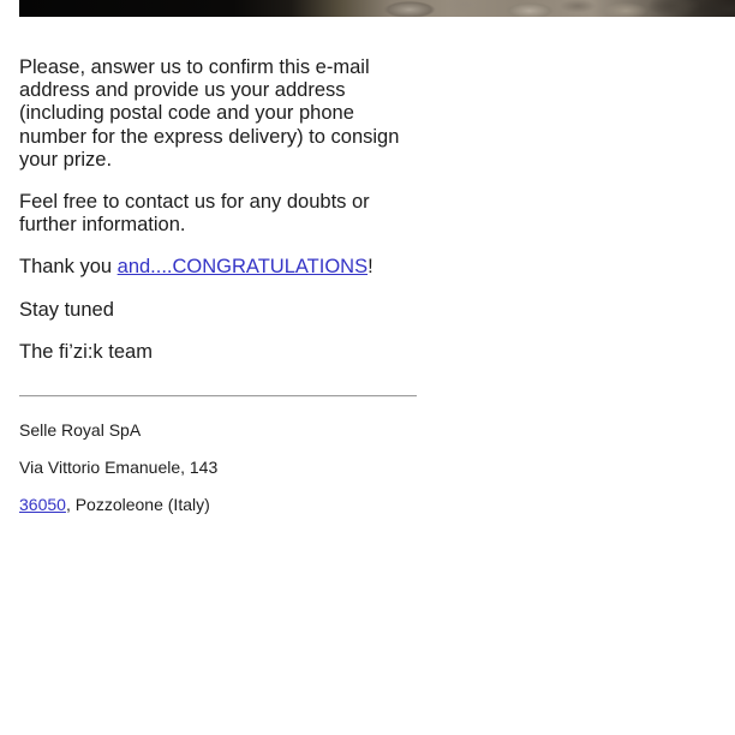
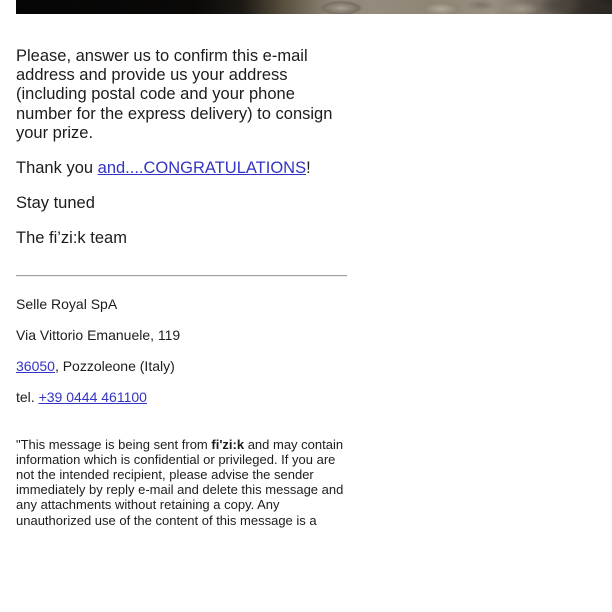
  Please, answer us to confirm this e-mail
  address and provide us your address
  (including postal code and your phone
  number for the express delivery) to consign
  your prize.
- Feel free to contact us for any doubts or
- further information.
  Thank you and....CONGRATULATIONS!
  Stay tuned
  The fi’zi:k team
  Selle Royal SpA
- Via Vittorio Emanuele, 143
+ Via Vittorio Emanuele, 119
  36050, Pozzoleone (Italy)
+ tel. +39 0444 461100
+ "This message is being sent from fi'zi:k and may contain
+ information which is confidential or privileged. If you are
+ not the intended recipient, please advise the sender
+ immediately by reply e-mail and delete this message and
+ any attachments without retaining a copy. Any
+ unauthorized use of the content of this message is a
